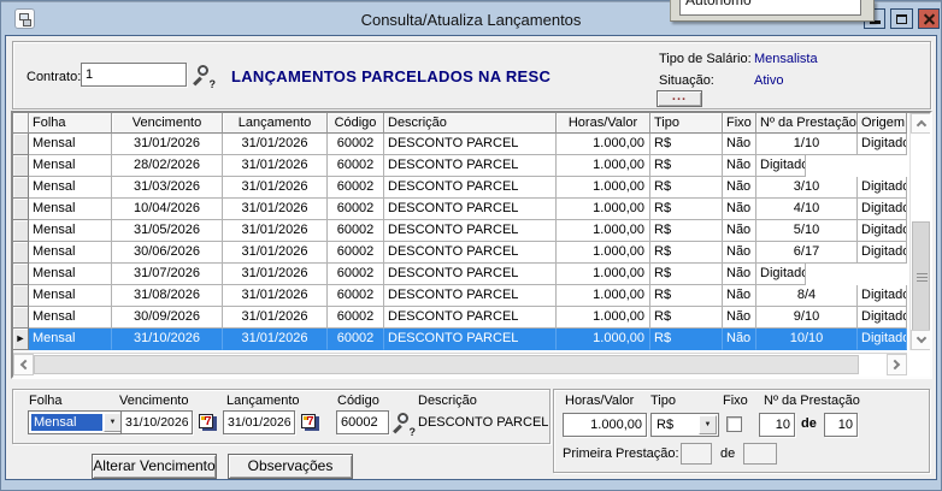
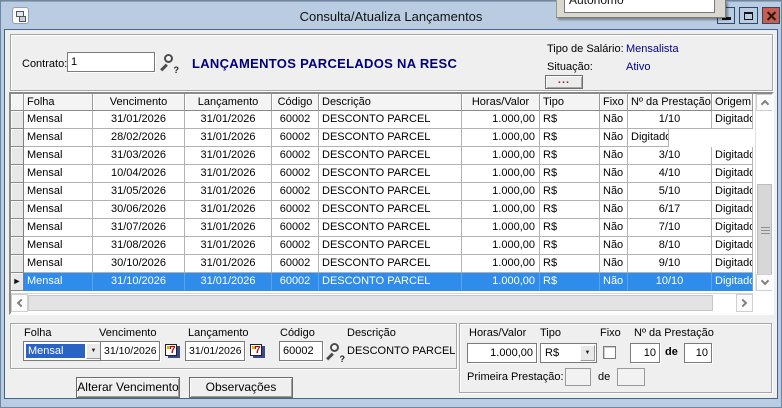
  Consulta/Atualiza Lançamentos
  Autônomo
  Contrato:
  1
  LANÇAMENTOS PARCELADOS NA RESC
  Tipo de Salário:
  Mensalista
  Situação:
  Ativo
  ...
  Folha
  Vencimento
  Lançamento
  Código
  Descrição
  Horas/Valor
  Tipo
  Fixo
  Nº da Prestação
  Origem
  Mensal
  31/01/2026
  31/01/2026
  60002
  DESCONTO PARCEL
  1.000,00
  R$
  Não
  1/10
  Digitado
  Mensal
  28/02/2026
  31/01/2026
  60002
  DESCONTO PARCEL
  1.000,00
  R$
  Não
  Digitado
  Mensal
  31/03/2026
  31/01/2026
  60002
  DESCONTO PARCEL
  1.000,00
  R$
  Não
  3/10
  Digitado
  Mensal
  10/04/2026
  31/01/2026
  60002
  DESCONTO PARCEL
  1.000,00
  R$
  Não
  4/10
  Digitado
  Mensal
  31/05/2026
  31/01/2026
  60002
  DESCONTO PARCEL
  1.000,00
  R$
  Não
  5/10
  Digitado
  Mensal
  30/06/2026
  31/01/2026
  60002
  DESCONTO PARCEL
  1.000,00
  R$
  Não
  6/17
  Digitado
  Mensal
  31/07/2026
  31/01/2026
  60002
  DESCONTO PARCEL
  1.000,00
  R$
  Não
+ 7/10
  Digitado
  Mensal
  31/08/2026
  31/01/2026
  60002
  DESCONTO PARCEL
  1.000,00
  R$
  Não
- 8/4
+ 8/10
  Digitado
  Mensal
- 30/09/2026
+ 30/10/2026
  31/01/2026
  60002
  DESCONTO PARCEL
  1.000,00
  R$
  Não
  9/10
  Digitado
  ►
  Mensal
  31/10/2026
  31/01/2026
  60002
  DESCONTO PARCEL
  1.000,00
  R$
  Não
  10/10
  Digitado
  Folha
  Vencimento
  Lançamento
  Código
  Descrição
  Mensal
  31/10/2026
  7
  31/01/2026
  7
  60002
  DESCONTO PARCEL
  Horas/Valor
  Tipo
  Fixo
  Nº da Prestação
  1.000,00
  R$
  10
  de
  10
  Primeira Prestação:
  de
  Alterar Vencimento
  Observações
